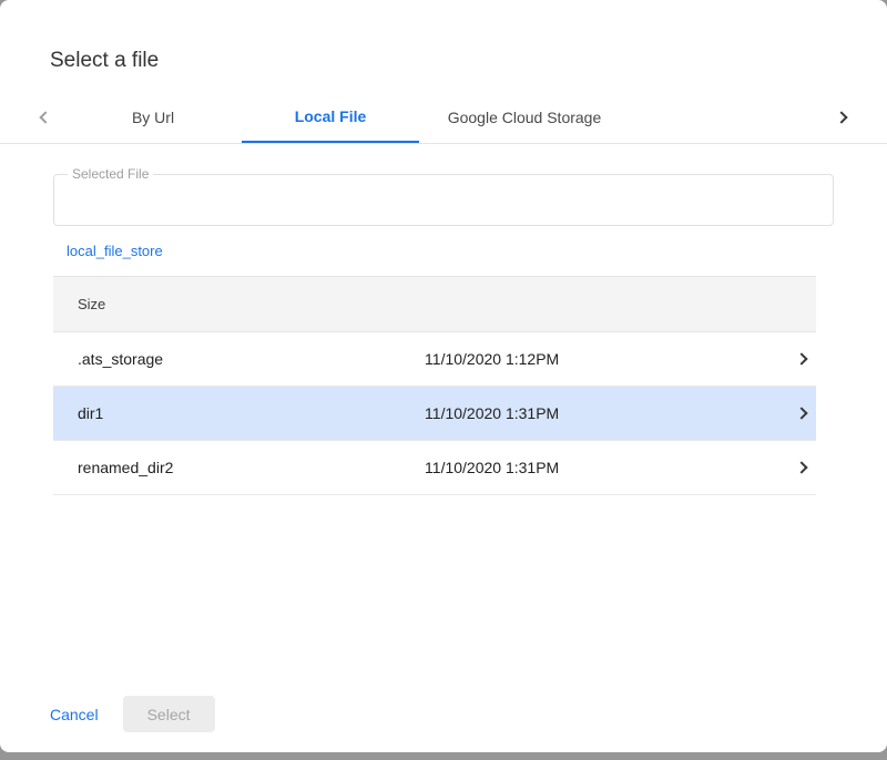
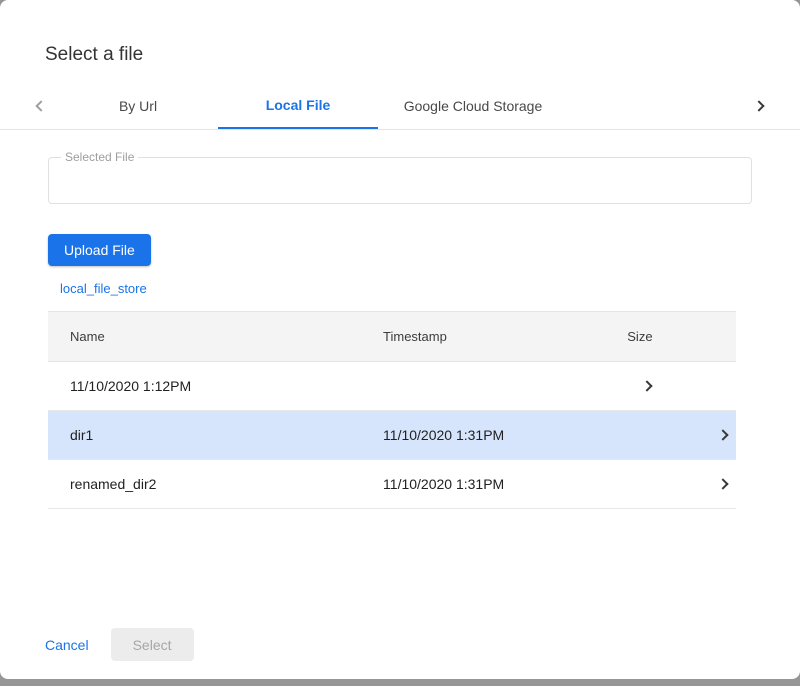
  Select a file
  By Url
  Local File
  Google Cloud Storage
  Selected File
+ Upload File
  local_file_store
+ Name
+ Timestamp
  Size
- .ats_storage
  11/10/2020 1:12PM
  dir1
  11/10/2020 1:31PM
  renamed_dir2
  11/10/2020 1:31PM
  Cancel
  Select
